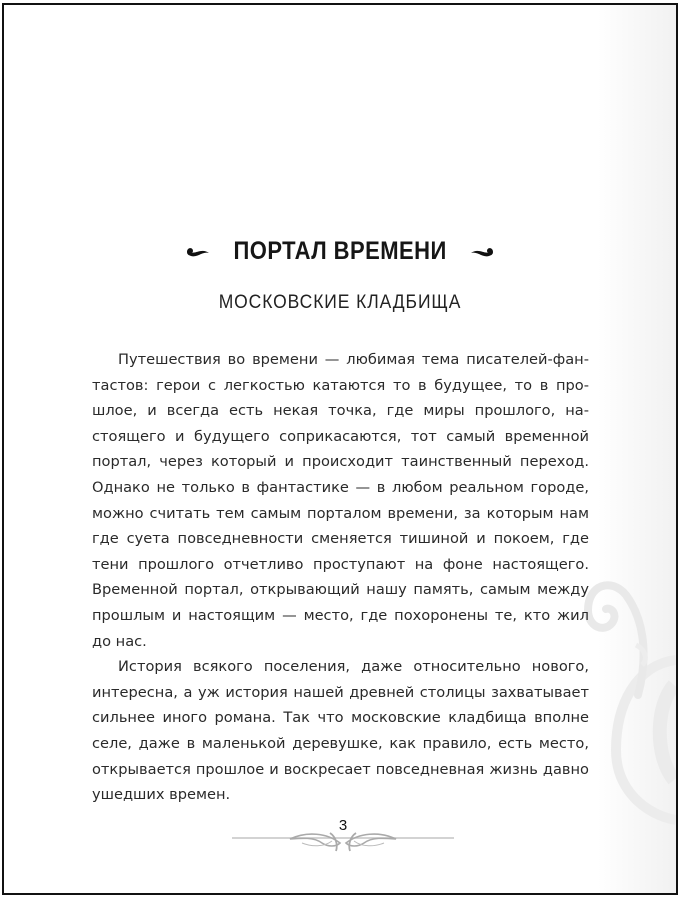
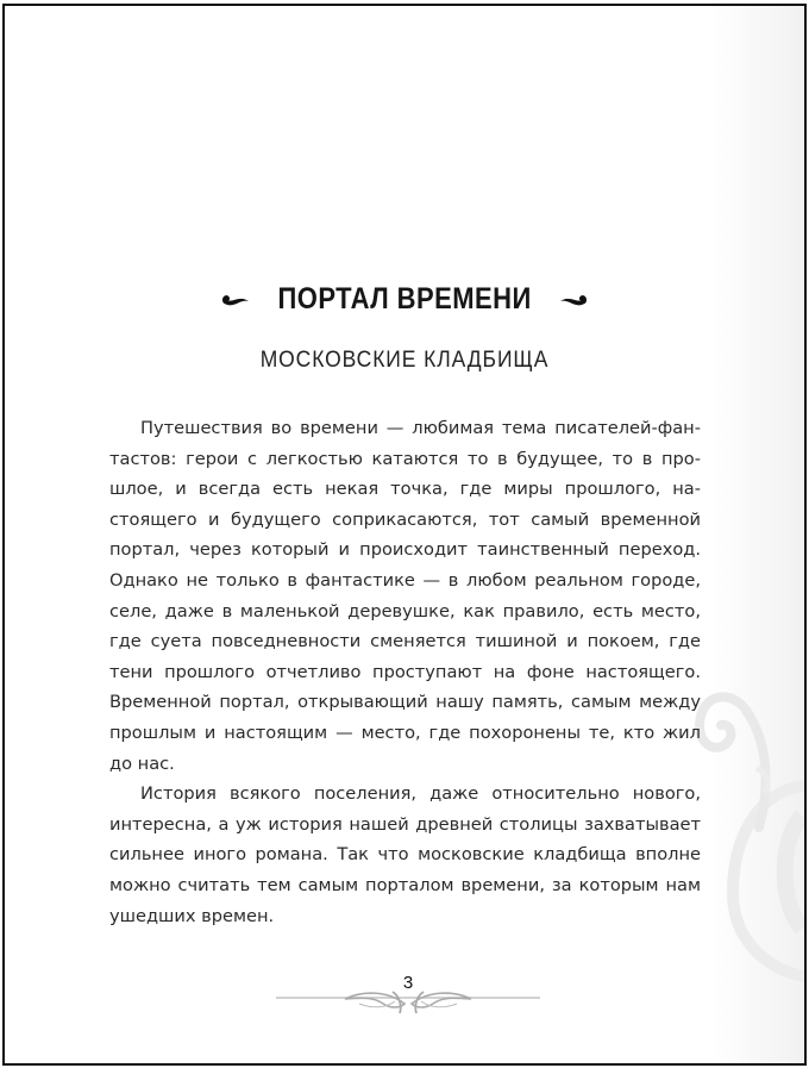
  ПОРТАЛ ВРЕМЕНИ
  МОСКОВСКИЕ КЛАДБИЩА
  Путешествия во времени — любимая тема писателей-фан-
  тастов: герои с легкостью катаются то в будущее, то в про-
  шлое, и всегда есть некая точка, где миры прошлого, на-
  стоящего и будущего соприкасаются, тот самый временной
  портал, через который и происходит таинственный переход.
  Однако не только в фантастике — в любом реальном городе,
- можно считать тем самым порталом времени, за которым нам
+ селе, даже в маленькой деревушке, как правило, есть место,
  где суета повседневности сменяется тишиной и покоем, где
  тени прошлого отчетливо проступают на фоне настоящего.
  Временной портал, открывающий нашу память, самым между
  прошлым и настоящим — место, где похоронены те, кто жил
  до нас.
  История всякого поселения, даже относительно нового,
  интересна, а уж история нашей древней столицы захватывает
  сильнее иного романа. Так что московские кладбища вполне
- селе, даже в маленькой деревушке, как правило, есть место,
+ можно считать тем самым порталом времени, за которым нам
- открывается прошлое и воскресает повседневная жизнь давно
  ушедших времен.
  3
